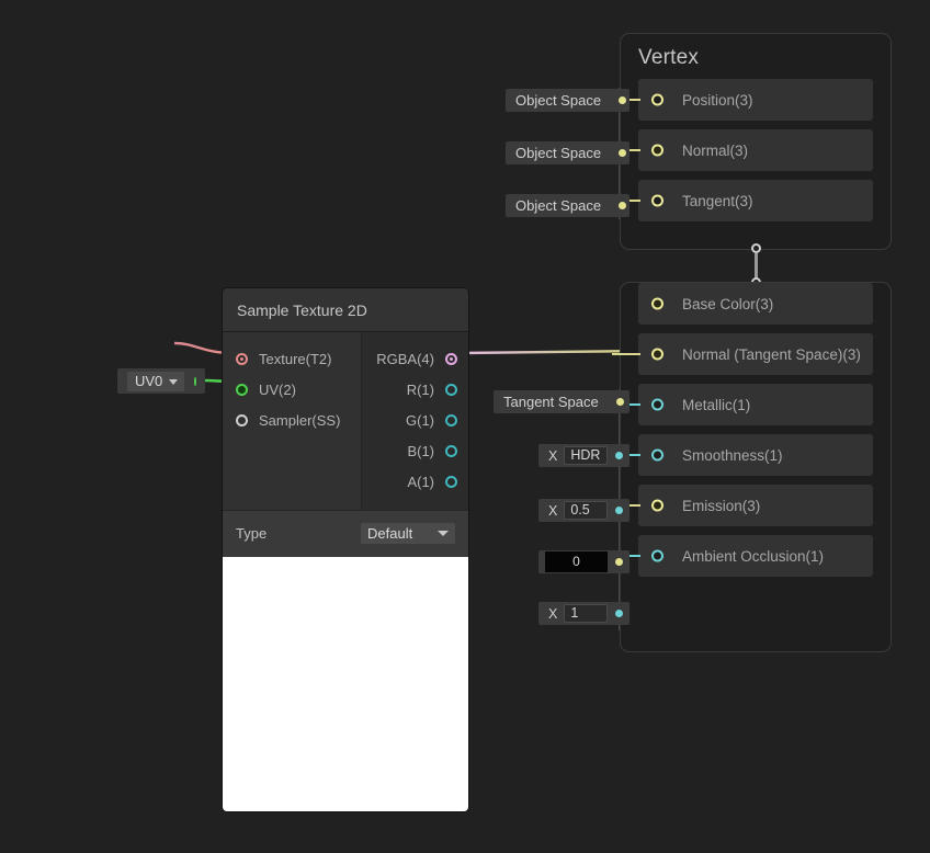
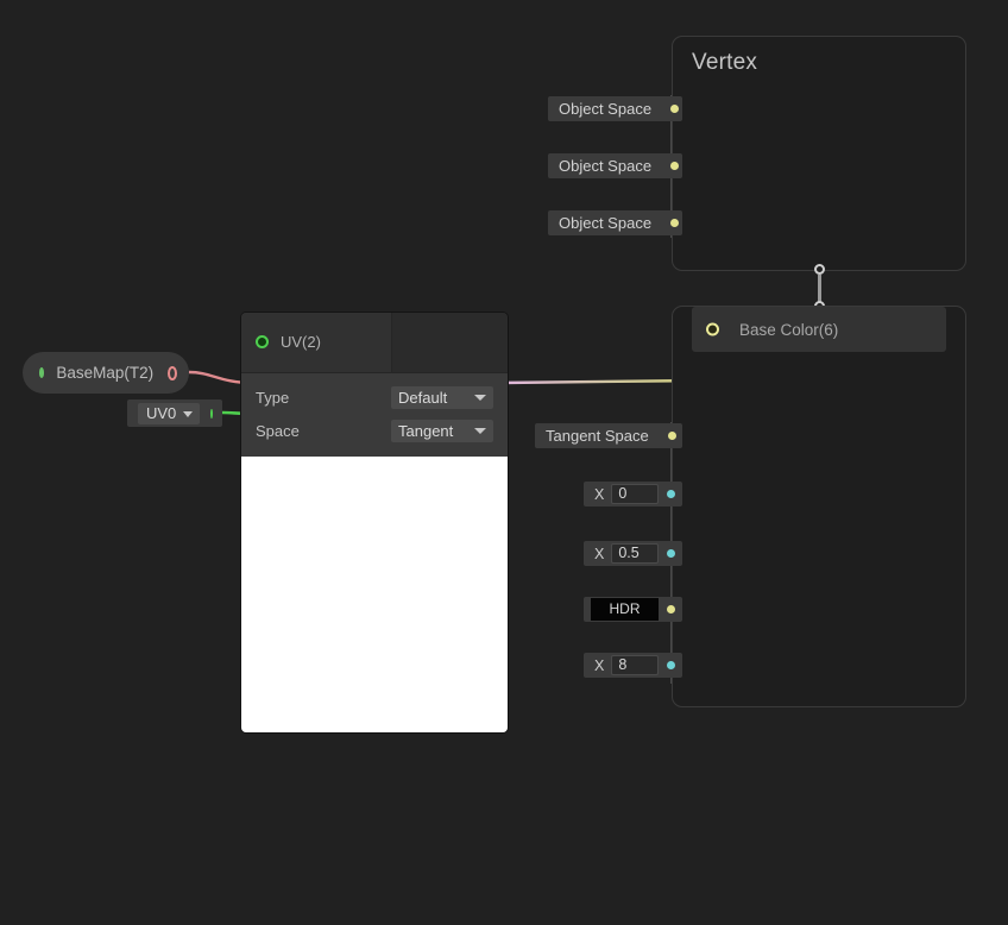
  Vertex
- Position(3)
- Normal(3)
- Tangent(3)
  Object Space
  Object Space
  Object Space
- Base Color(3)
+ Base Color(6)
- Normal (Tangent Space)(3)
- Metallic(1)
- Smoothness(1)
- Emission(3)
- Ambient Occlusion(1)
  Tangent Space
  X
- HDR
+ 0
  X
  0.5
- 0
+ HDR
  X
- 1
+ 8
+ BaseMap(T2)
  UV0
- Sample Texture 2D
- Texture(T2)
  UV(2)
- Sampler(SS)
- RGBA(4)
- R(1)
- G(1)
- B(1)
- A(1)
  Type
  Default
+ Space
+ Tangent
